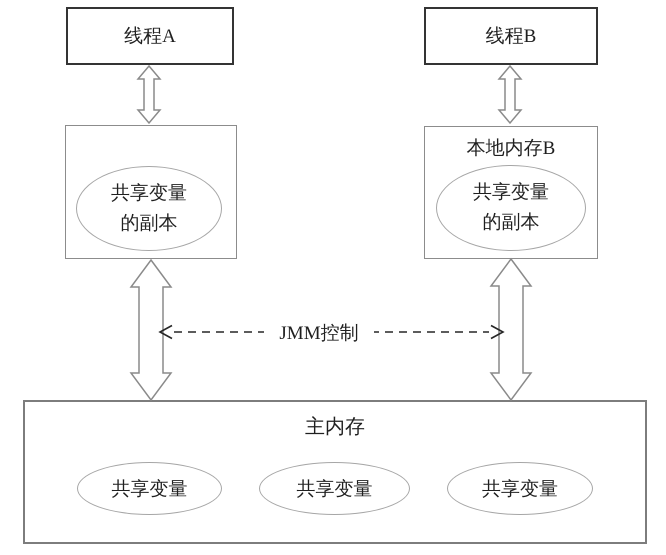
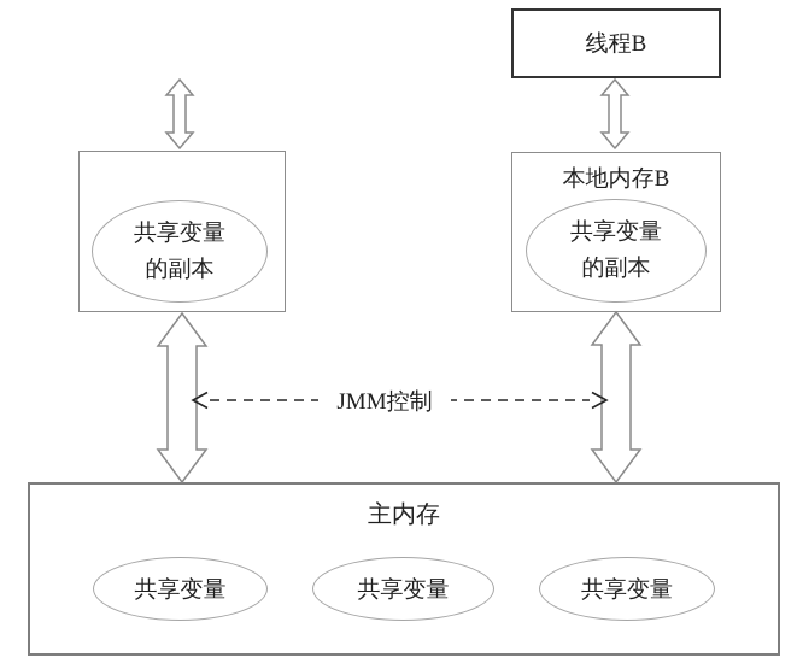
- 线程A
  线程B
  共享变量
  的副本
  本地内存B
  共享变量
  的副本
  主内存
  共享变量
  共享变量
  共享变量
  JMM控制
